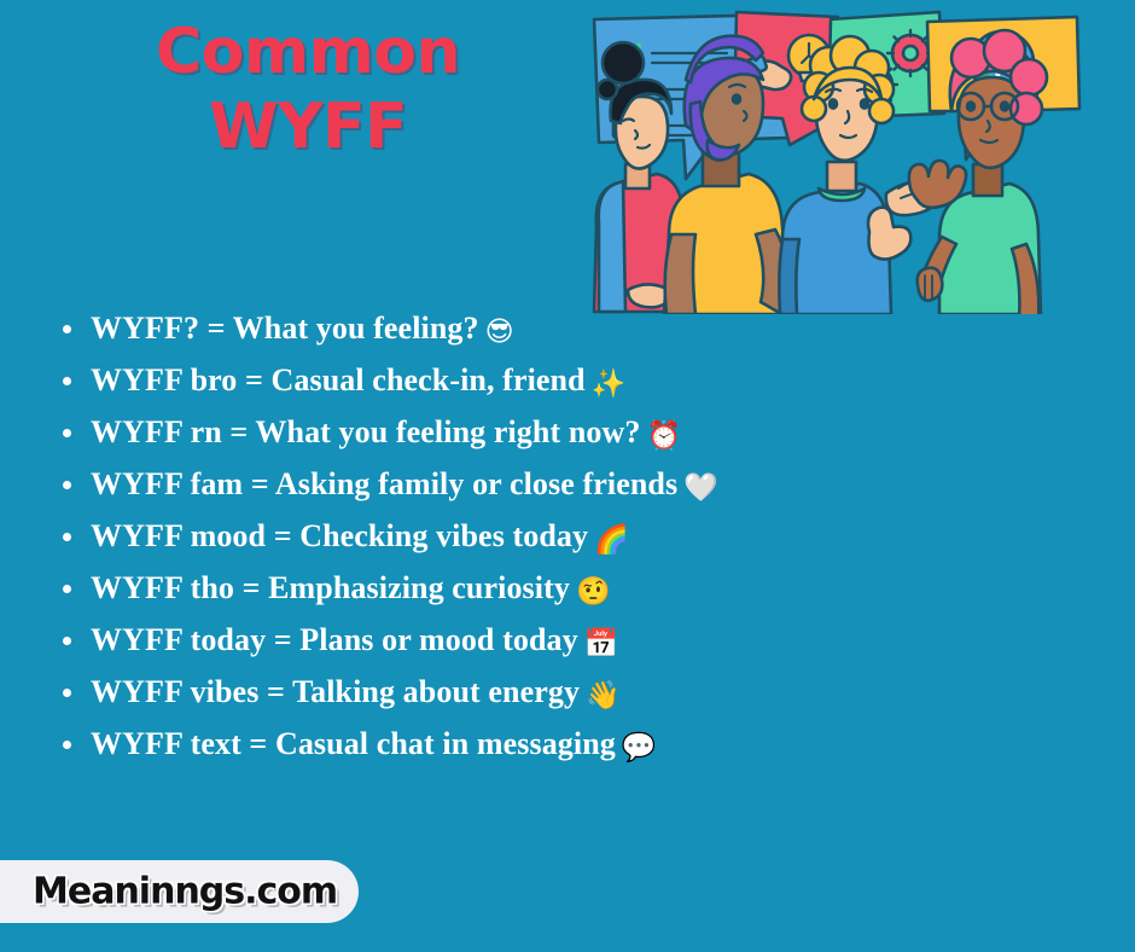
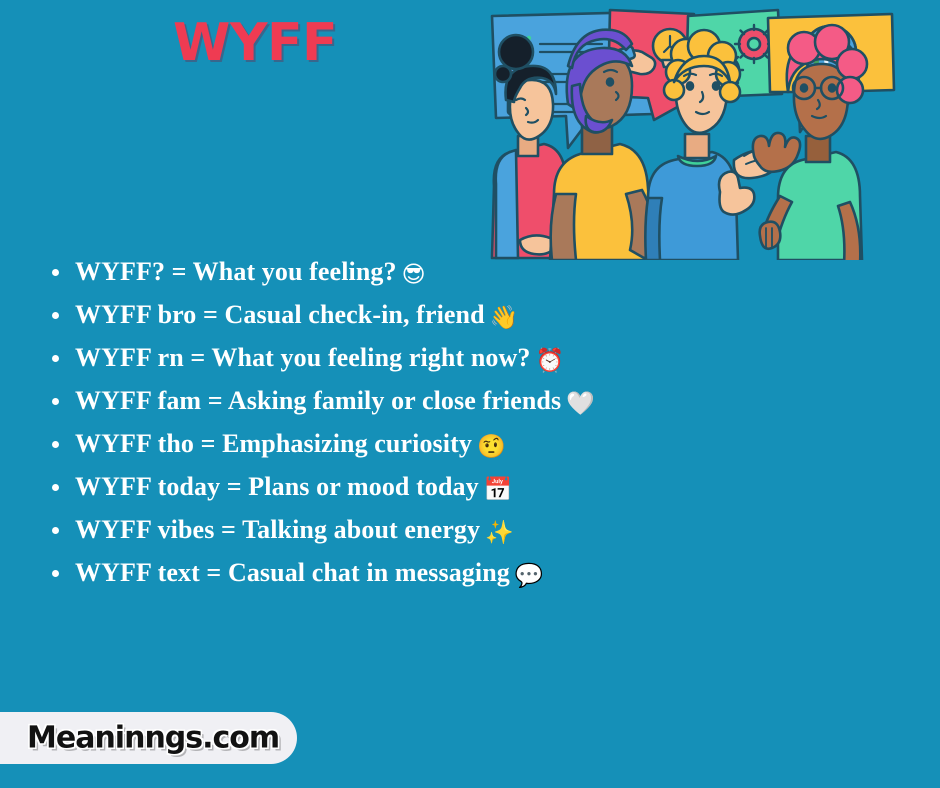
- Common
  WYFF
  WYFF? = What you feeling? 😎
- WYFF bro = Casual check-in, friend ✨
+ WYFF bro = Casual check-in, friend 👋
  WYFF rn = What you feeling right now? ⏰
  WYFF fam = Asking family or close friends 🤍
- WYFF mood = Checking vibes today 🌈
  WYFF tho = Emphasizing curiosity 🤨
  WYFF today = Plans or mood today 📅
- WYFF vibes = Talking about energy 👋
+ WYFF vibes = Talking about energy ✨
  WYFF text = Casual chat in messaging 💬
  Meaninngs.com
